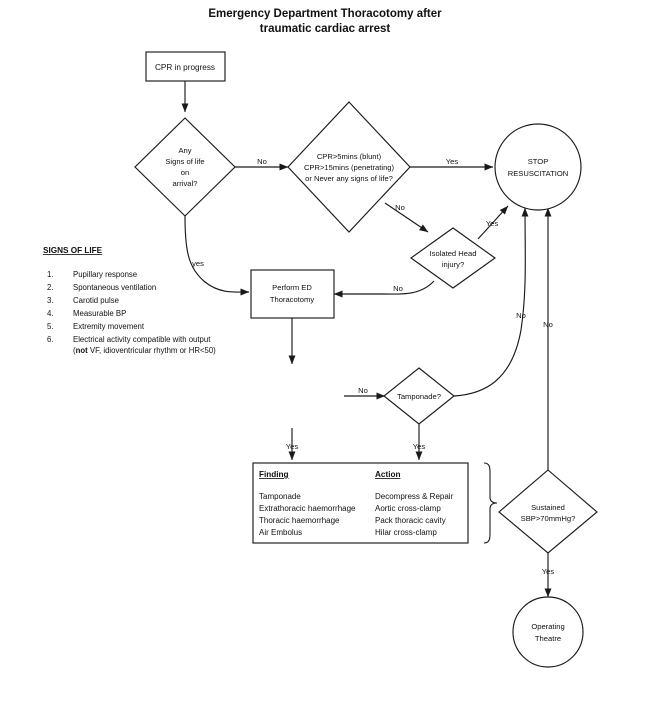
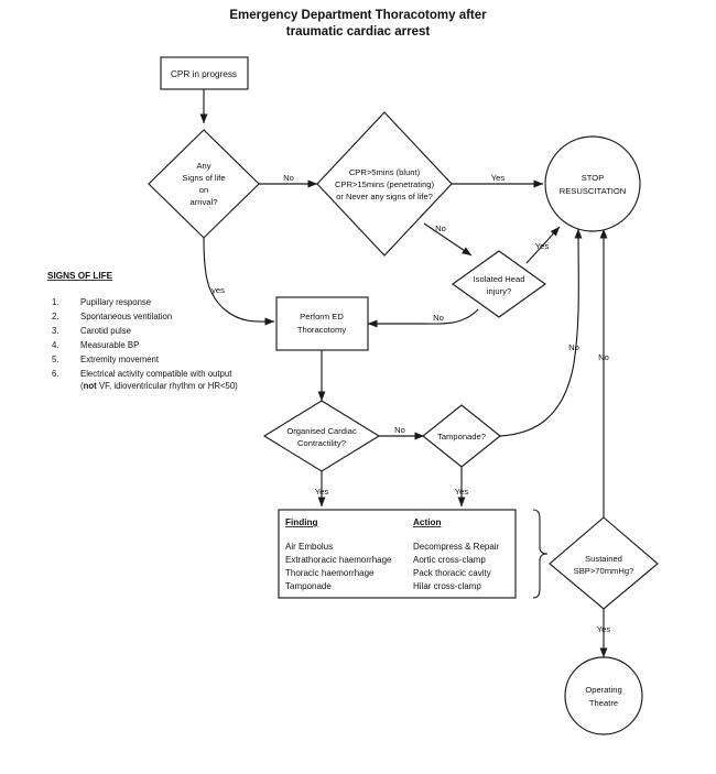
  Emergency Department Thoracotomy after
  traumatic cardiac arrest
  No
  yes
  Yes
  No
  Yes
  No
  No
  Yes
  Yes
  No
  No
  Yes
  CPR in progress
  Any
  Signs of life
  on
  arrival?
  CPR>5mins (blunt)
  CPR>15mins (penetrating)
  or Never any signs of life?
  STOP
  RESUSCITATION
  Isolated Head
  injury?
  Perform ED
  Thoracotomy
+ Organised Cardiac
+ Contractility?
  Tamponade?
  Finding
  Action
- Tamponade
+ Air Embolus
  Decompress & Repair
  Extrathoracic haemorrhage
  Aortic cross-clamp
  Thoracic haemorrhage
  Pack thoracic cavity
- Air Embolus
+ Tamponade
  Hilar cross-clamp
  Sustained
  SBP>70mmHg?
  Operating
  Theatre
  SIGNS OF LIFE
  1.
  Pupillary response
  2.
  Spontaneous ventilation
  3.
  Carotid pulse
  4.
  Measurable BP
  5.
  Extremity movement
  6.
  Electrical activity compatible with output
  (not VF, idioventricular rhythm or HR<50)
